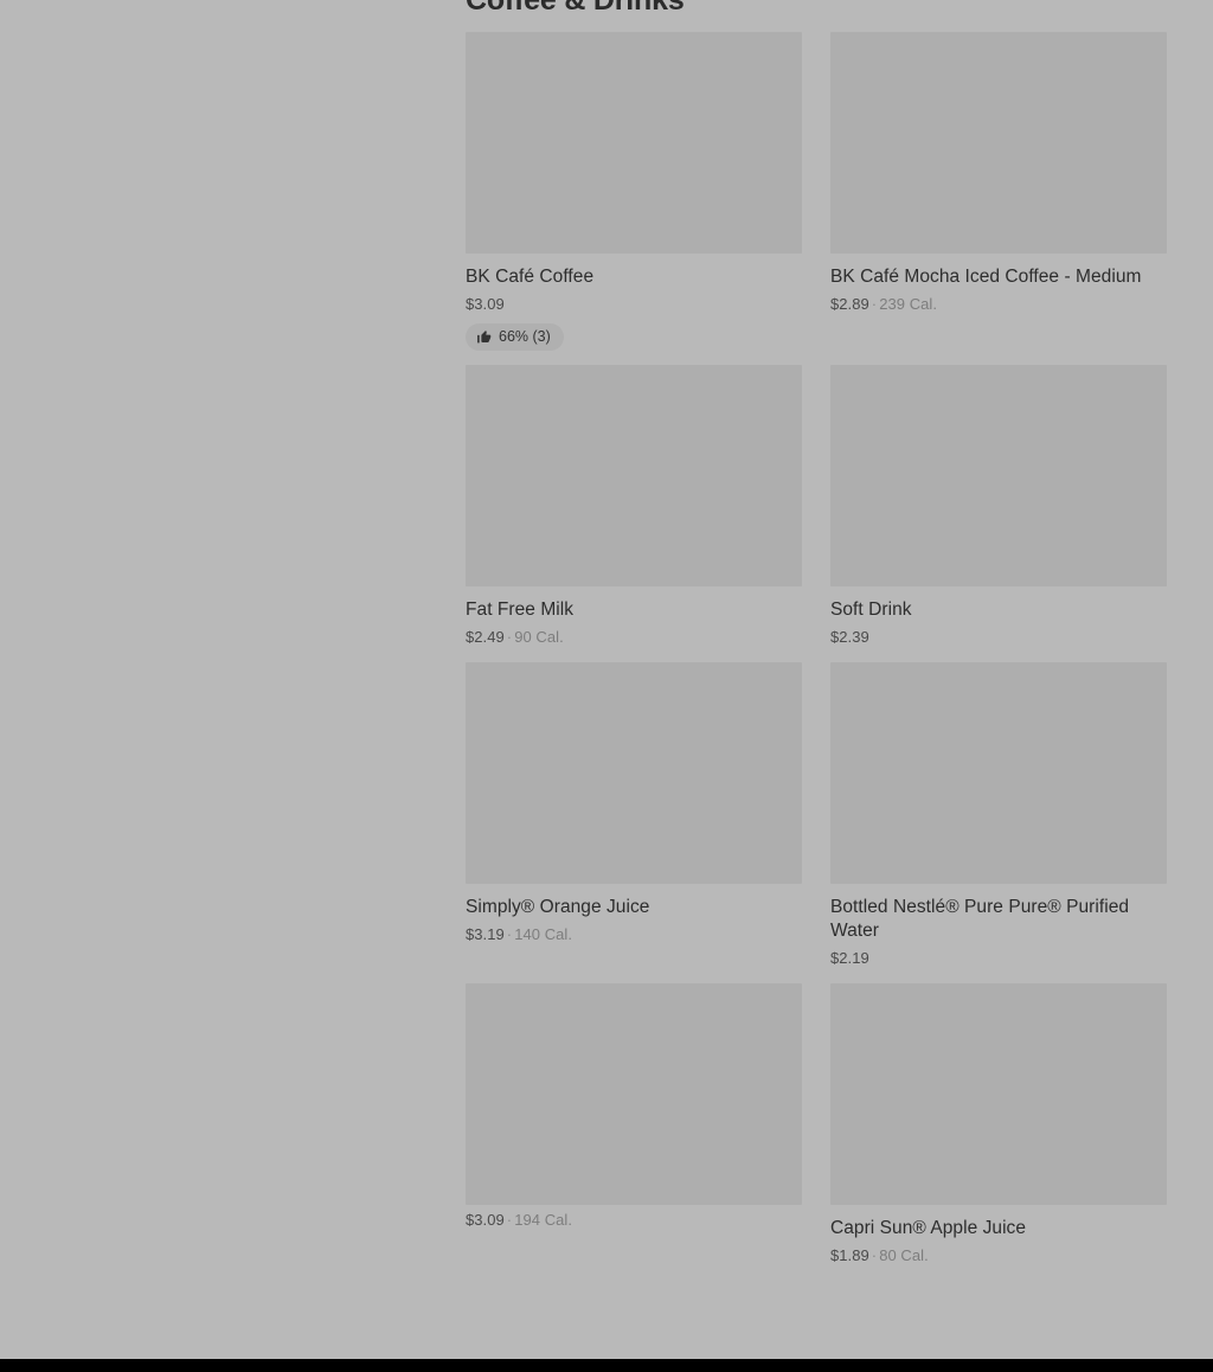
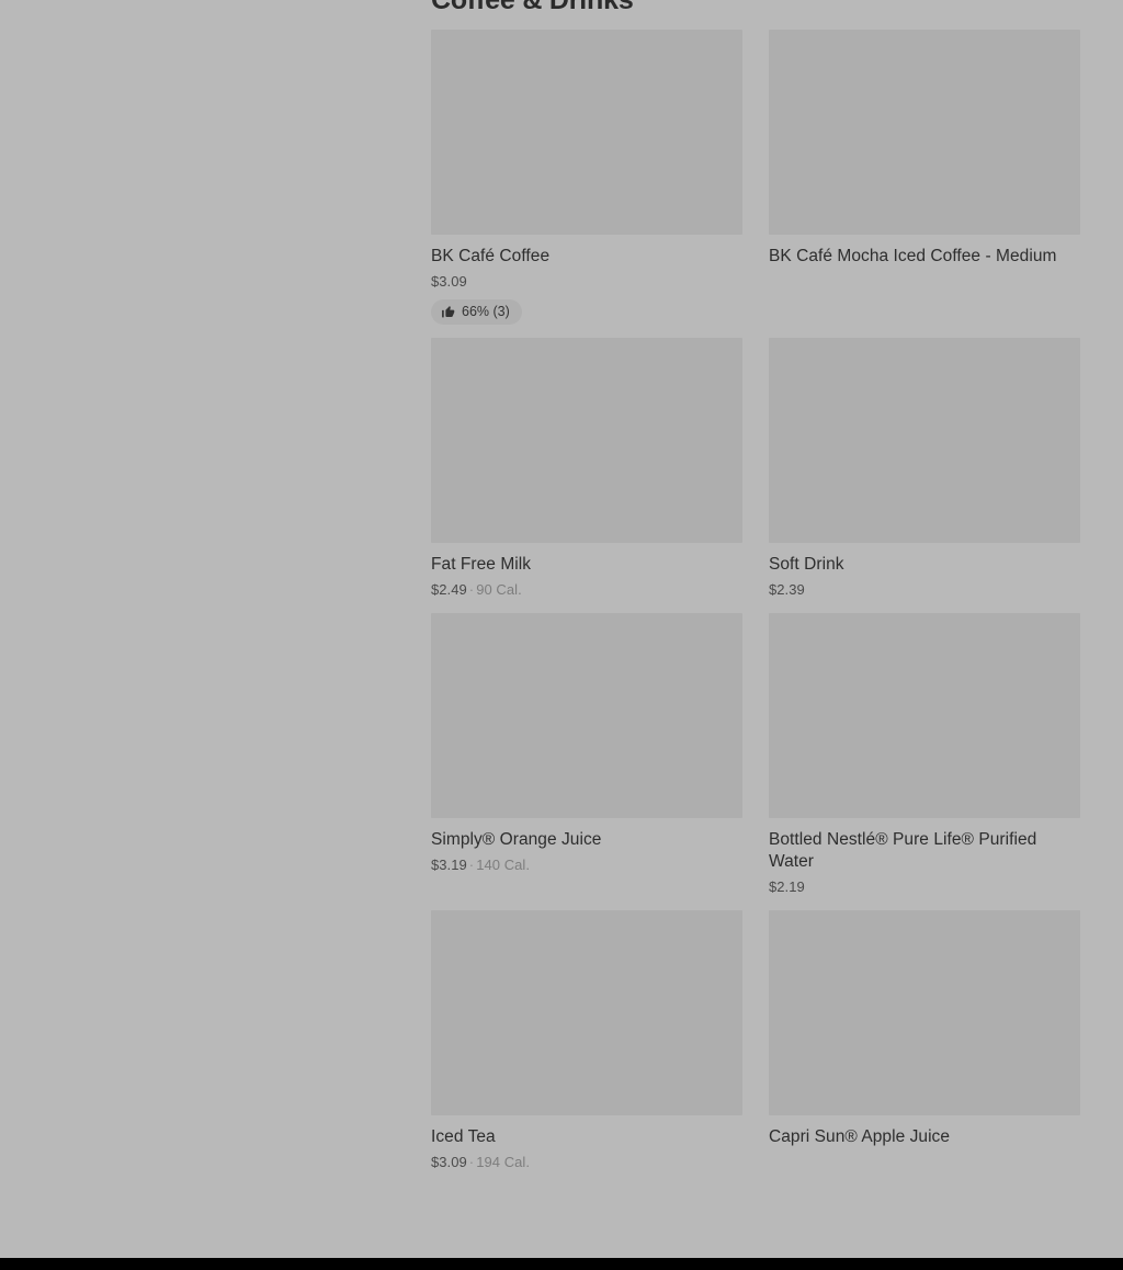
  Coffee & Drinks
  BK Café Coffee
  $3.09
  66% (3)
  BK Café Mocha Iced Coffee - Medium
- $2.89 · 239 Cal.
  Fat Free Milk
  $2.49 · 90 Cal.
  Soft Drink
  $2.39
  Simply® Orange Juice
  $3.19 · 140 Cal.
- Bottled Nestlé® Pure Pure® Purified Water
+ Bottled Nestlé® Pure Life® Purified Water
  $2.19
+ Iced Tea
  $3.09 · 194 Cal.
  Capri Sun® Apple Juice
- $1.89 · 80 Cal.
